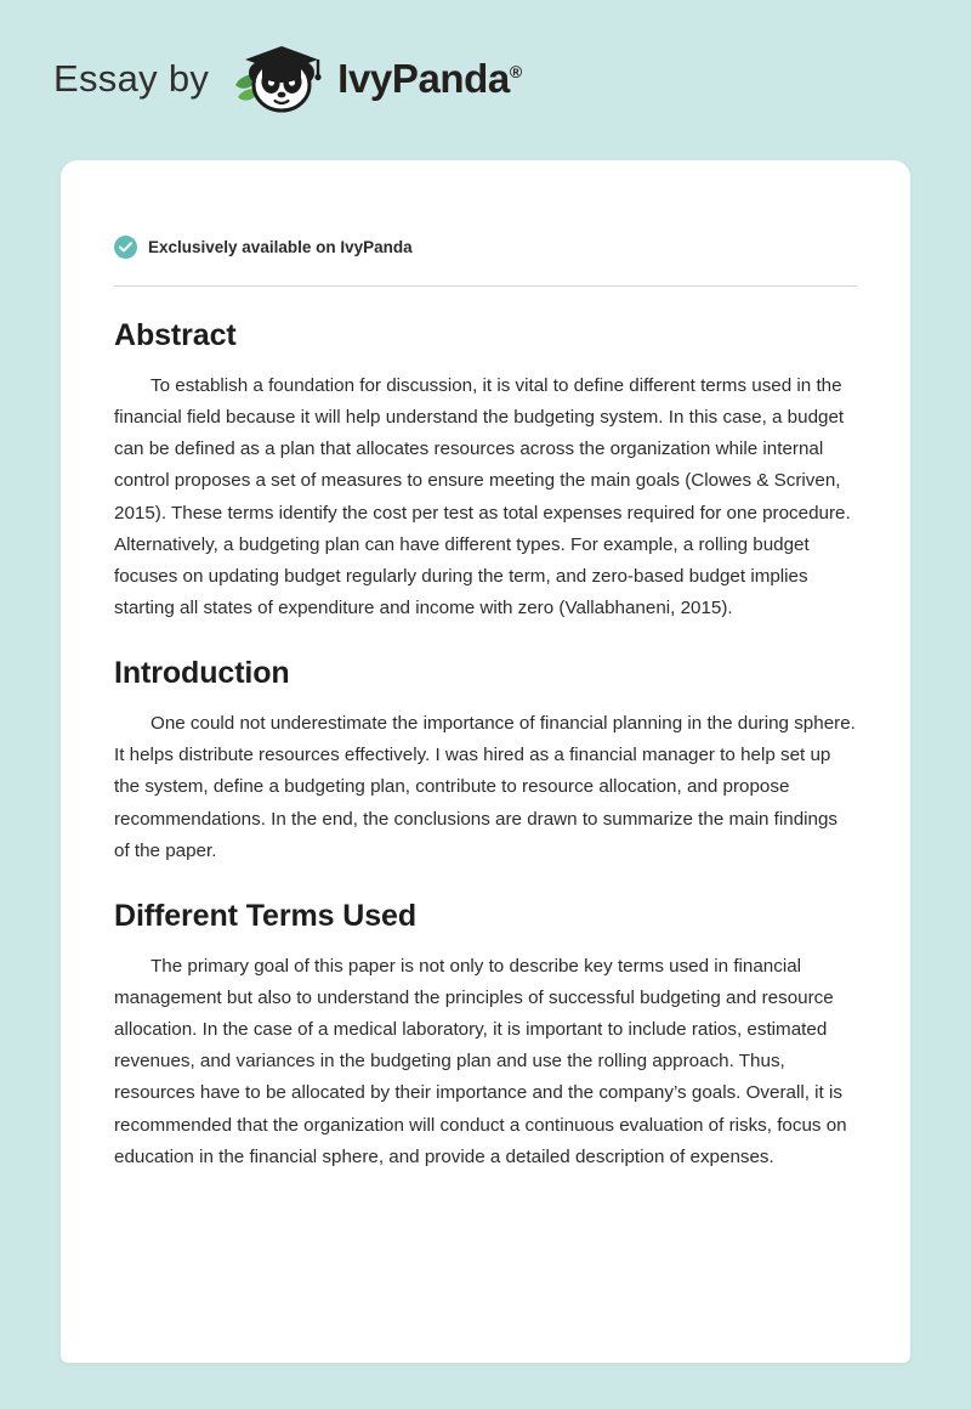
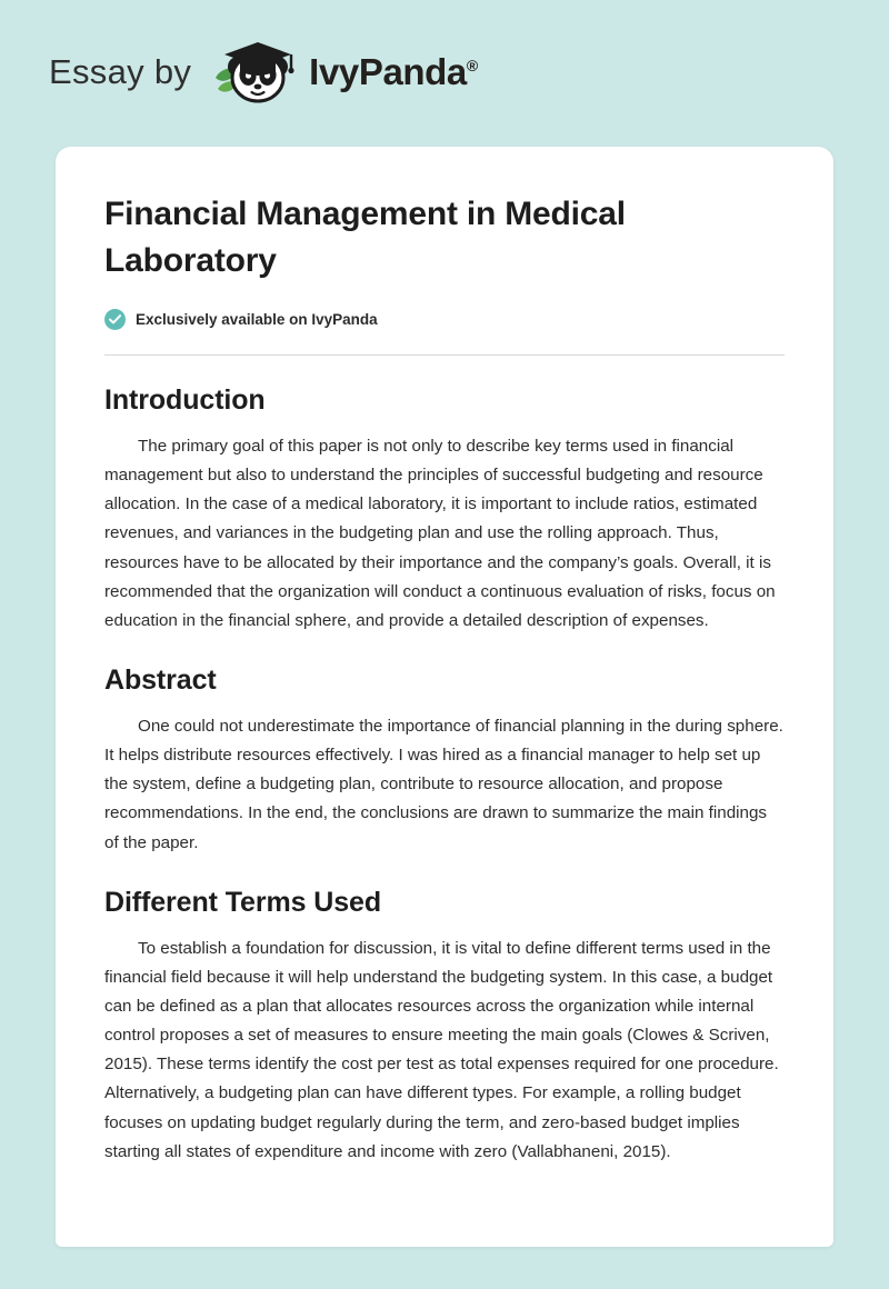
  Essay by
  IvyPanda®
+ Financial Management in Medical Laboratory
  Exclusively available on IvyPanda
- Abstract
+ Introduction
- To establish a foundation for discussion, it is vital to define different terms used in the financial field because it will help understand the budgeting system. In this case, a budget can be defined as a plan that allocates resources across the organization while internal control proposes a set of measures to ensure meeting the main goals (Clowes & Scriven, 2015). These terms identify the cost per test as total expenses required for one procedure. Alternatively, a budgeting plan can have different types. For example, a rolling budget focuses on updating budget regularly during the term, and zero-based budget implies starting all states of expenditure and income with zero (Vallabhaneni, 2015).
+ The primary goal of this paper is not only to describe key terms used in financial management but also to understand the principles of successful budgeting and resource allocation. In the case of a medical laboratory, it is important to include ratios, estimated revenues, and variances in the budgeting plan and use the rolling approach. Thus, resources have to be allocated by their importance and the company’s goals. Overall, it is recommended that the organization will conduct a continuous evaluation of risks, focus on education in the financial sphere, and provide a detailed description of expenses.
- Introduction
+ Abstract
  One could not underestimate the importance of financial planning in the during sphere. It helps distribute resources effectively. I was hired as a financial manager to help set up the system, define a budgeting plan, contribute to resource allocation, and propose recommendations. In the end, the conclusions are drawn to summarize the main findings of the paper.
  Different Terms Used
- The primary goal of this paper is not only to describe key terms used in financial management but also to understand the principles of successful budgeting and resource allocation. In the case of a medical laboratory, it is important to include ratios, estimated revenues, and variances in the budgeting plan and use the rolling approach. Thus, resources have to be allocated by their importance and the company’s goals. Overall, it is recommended that the organization will conduct a continuous evaluation of risks, focus on education in the financial sphere, and provide a detailed description of expenses.
+ To establish a foundation for discussion, it is vital to define different terms used in the financial field because it will help understand the budgeting system. In this case, a budget can be defined as a plan that allocates resources across the organization while internal control proposes a set of measures to ensure meeting the main goals (Clowes & Scriven, 2015). These terms identify the cost per test as total expenses required for one procedure. Alternatively, a budgeting plan can have different types. For example, a rolling budget focuses on updating budget regularly during the term, and zero-based budget implies starting all states of expenditure and income with zero (Vallabhaneni, 2015).
